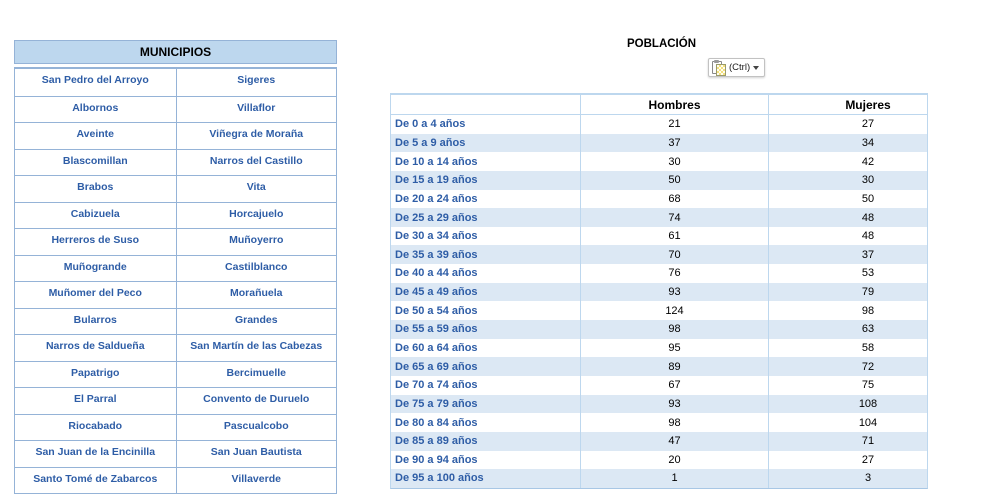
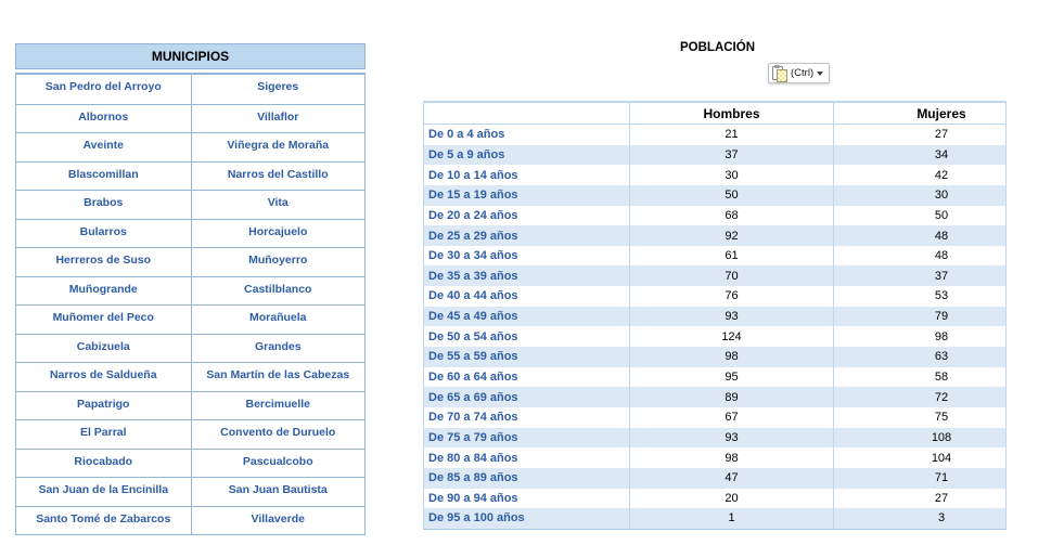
  MUNICIPIOS
  San Pedro del Arroyo
  Sigeres
  Albornos
  Villaflor
  Aveinte
  Viñegra de Moraña
  Blascomillan
  Narros del Castillo
  Brabos
  Vita
- Cabizuela
+ Bularros
  Horcajuelo
  Herreros de Suso
  Muñoyerro
  Muñogrande
  Castilblanco
  Muñomer del Peco
  Morañuela
- Bularros
+ Cabizuela
  Grandes
  Narros de Saldueña
  San Martín de las Cabezas
  Papatrigo
  Bercimuelle
  El Parral
  Convento de Duruelo
  Riocabado
  Pascualcobo
  San Juan de la Encinilla
  San Juan Bautista
  Santo Tomé de Zabarcos
  Villaverde
  POBLACIÓN
  (Ctrl)
  Hombres
  Mujeres
  De 0 a 4 años
  21
  27
  De 5 a 9 años
  37
  34
  De 10 a 14 años
  30
  42
  De 15 a 19 años
  50
  30
  De 20 a 24 años
  68
  50
  De 25 a 29 años
- 74
+ 92
  48
  De 30 a 34 años
  61
  48
  De 35 a 39 años
  70
  37
  De 40 a 44 años
  76
  53
  De 45 a 49 años
  93
  79
  De 50 a 54 años
  124
  98
  De 55 a 59 años
  98
  63
  De 60 a 64 años
  95
  58
  De 65 a 69 años
  89
  72
  De 70 a 74 años
  67
  75
  De 75 a 79 años
  93
  108
  De 80 a 84 años
  98
  104
  De 85 a 89 años
  47
  71
  De 90 a 94 años
  20
  27
  De 95 a 100 años
  1
  3
